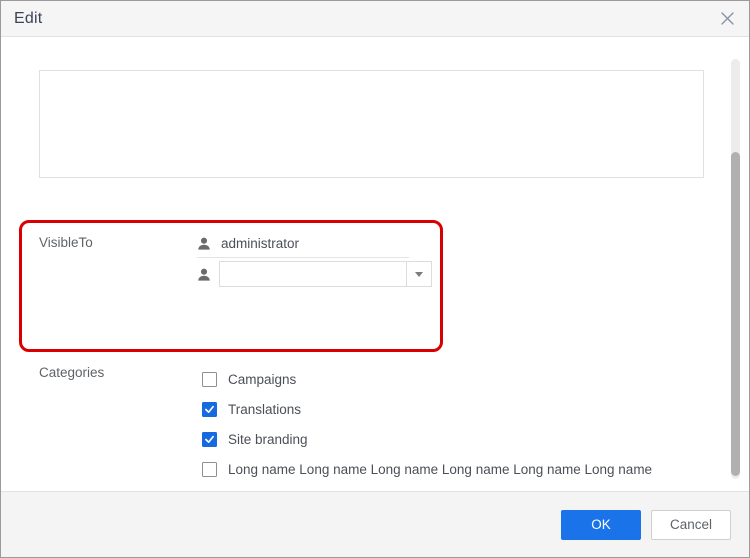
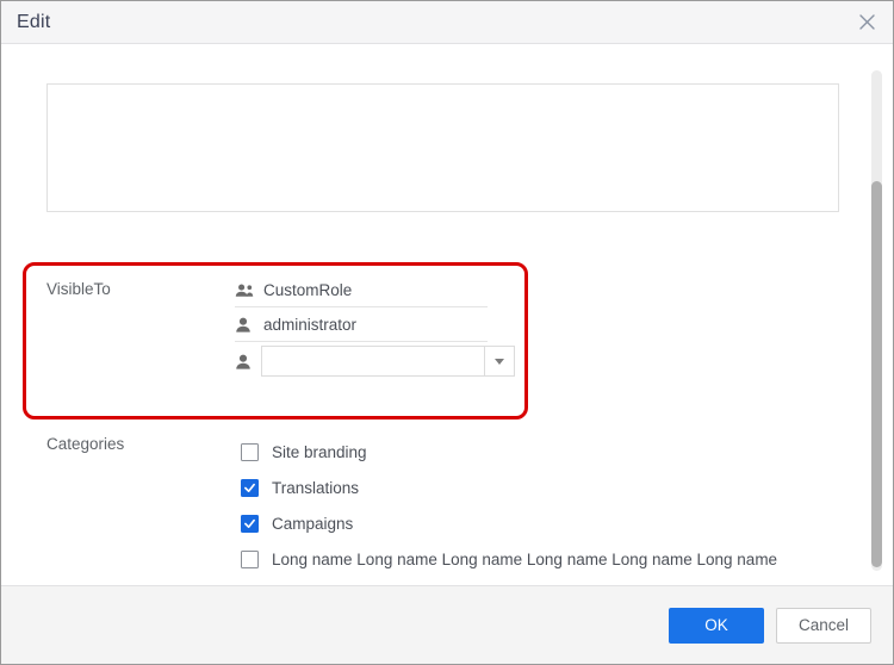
  Edit
  VisibleTo
+ CustomRole
  administrator
  Categories
- Campaigns
+ Site branding
  Translations
- Site branding
+ Campaigns
  Long name Long name Long name Long name Long name Long name
  OK
  Cancel
